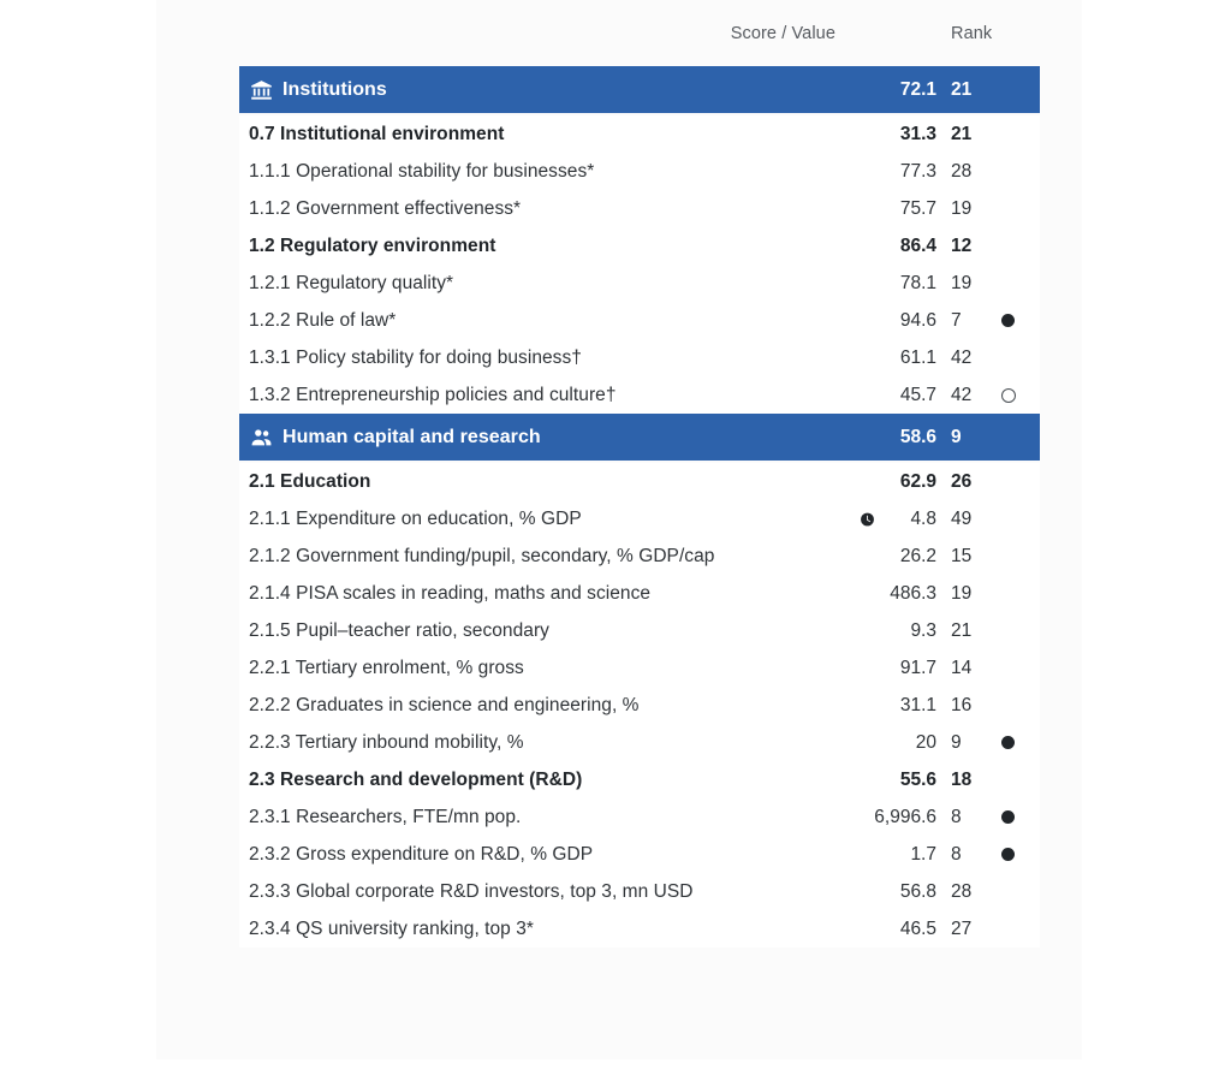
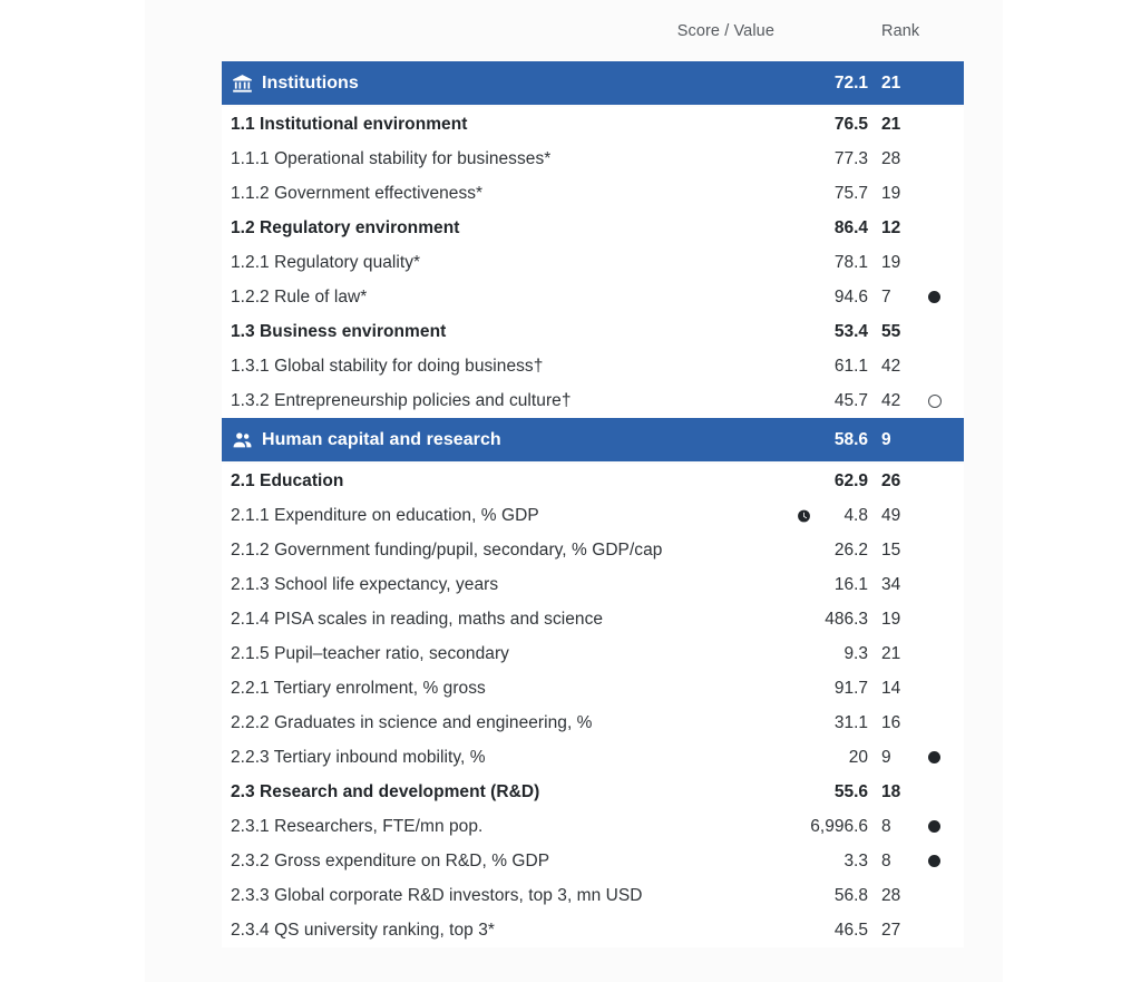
  Score / Value
  Rank
  Institutions
  72.1
  21
- 0.7 Institutional environment
+ 1.1 Institutional environment
- 31.3
+ 76.5
  21
  1.1.1 Operational stability for businesses*
  77.3
  28
  1.1.2 Government effectiveness*
  75.7
  19
  1.2 Regulatory environment
  86.4
  12
  1.2.1 Regulatory quality*
  78.1
  19
  1.2.2 Rule of law*
  94.6
  7
+ 1.3 Business environment
+ 53.4
+ 55
- 1.3.1 Policy stability for doing business†
+ 1.3.1 Global stability for doing business†
  61.1
  42
  1.3.2 Entrepreneurship policies and culture†
  45.7
  42
  Human capital and research
  58.6
  9
  2.1 Education
  62.9
  26
  2.1.1 Expenditure on education, % GDP
  4.8
  49
  2.1.2 Government funding/pupil, secondary, % GDP/cap
  26.2
  15
+ 2.1.3 School life expectancy, years
+ 16.1
+ 34
  2.1.4 PISA scales in reading, maths and science
  486.3
  19
  2.1.5 Pupil–teacher ratio, secondary
  9.3
  21
  2.2.1 Tertiary enrolment, % gross
  91.7
  14
  2.2.2 Graduates in science and engineering, %
  31.1
  16
  2.2.3 Tertiary inbound mobility, %
  20
  9
  2.3 Research and development (R&D)
  55.6
  18
  2.3.1 Researchers, FTE/mn pop.
  6,996.6
  8
  2.3.2 Gross expenditure on R&D, % GDP
- 1.7
+ 3.3
  8
  2.3.3 Global corporate R&D investors, top 3, mn USD
  56.8
  28
  2.3.4 QS university ranking, top 3*
  46.5
  27
